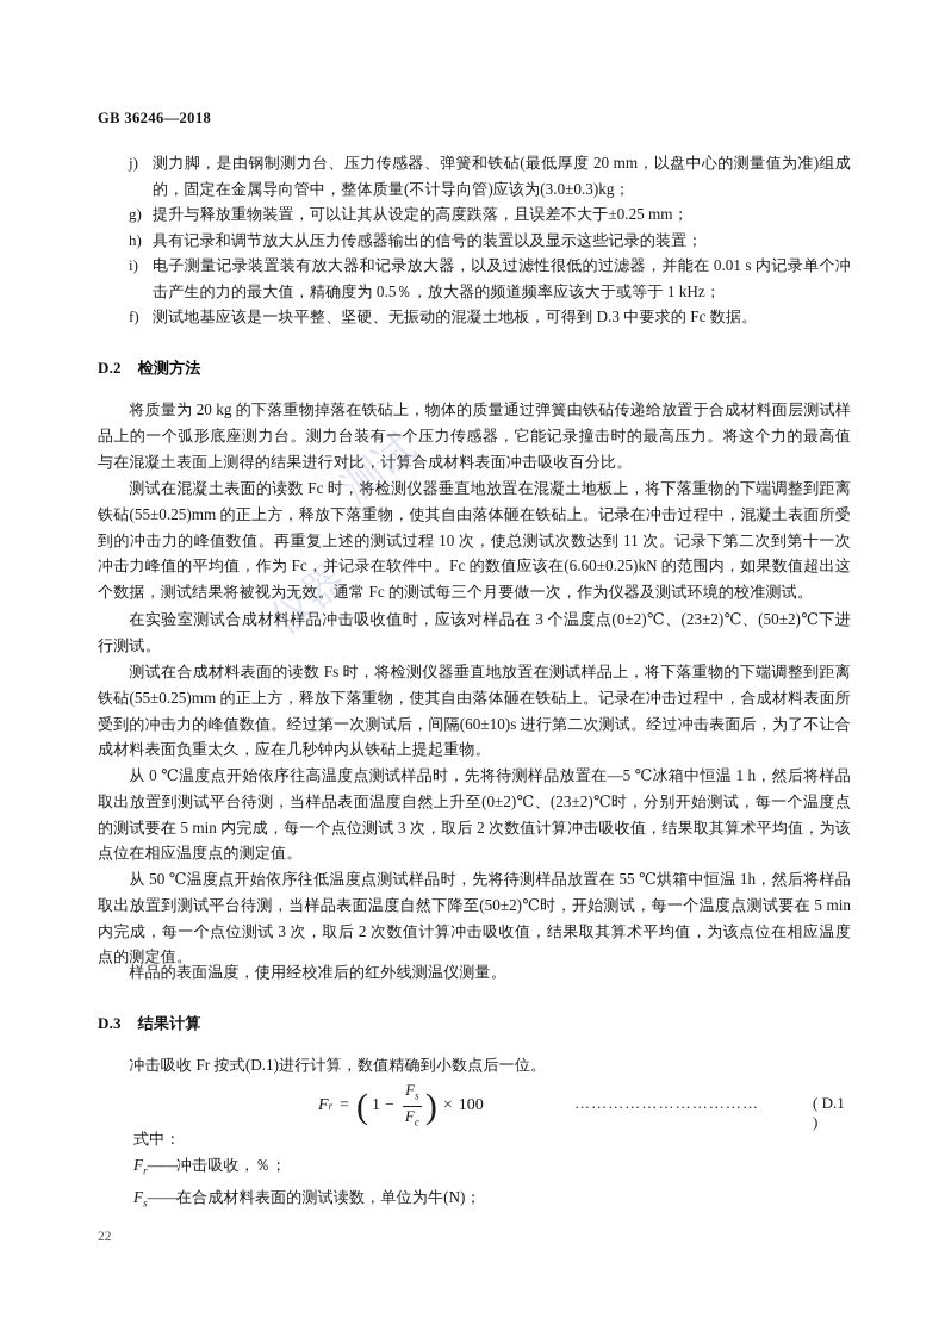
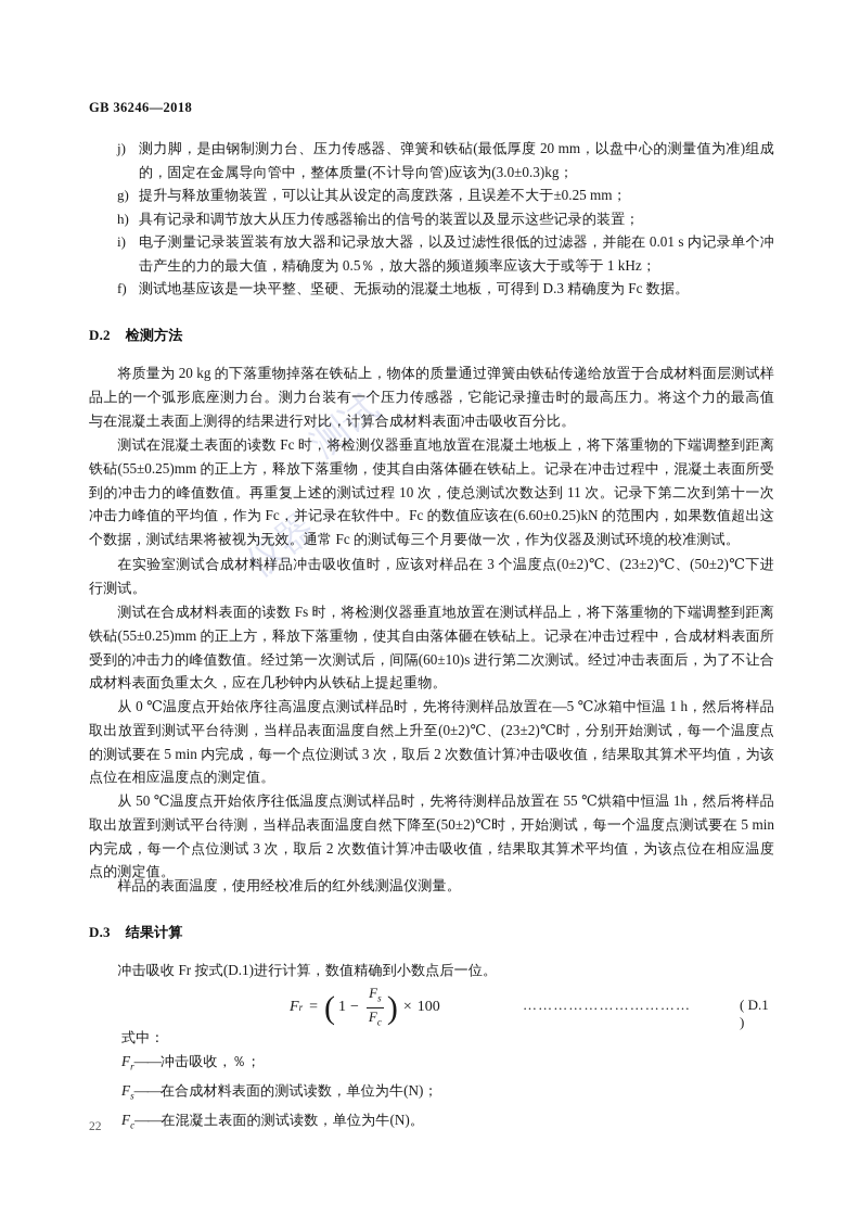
  GB 36246—2018
  j)
  测力脚，是由钢制测力台、压力传感器、弹簧和铁砧(最低厚度 20 mm，以盘中心的测量值为准)组成的，固定在金属导向管中，整体质量(不计导向管)应该为(3.0±0.3)kg；
  g)
  提升与释放重物装置，可以让其从设定的高度跌落，且误差不大于±0.25 mm；
  h)
  具有记录和调节放大从压力传感器输出的信号的装置以及显示这些记录的装置；
  i)
  电子测量记录装置装有放大器和记录放大器，以及过滤性很低的过滤器，并能在 0.01 s 内记录单个冲击产生的力的最大值，精确度为 0.5％，放大器的频道频率应该大于或等于 1 kHz；
  f)
- 测试地基应该是一块平整、坚硬、无振动的混凝土地板，可得到 D.3 中要求的 Fc 数据。
+ 测试地基应该是一块平整、坚硬、无振动的混凝土地板，可得到 D.3 精确度为 Fc 数据。
  D.2 检测方法
  将质量为 20 kg 的下落重物掉落在铁砧上，物体的质量通过弹簧由铁砧传递给放置于合成材料面层测试样品上的一个弧形底座测力台。测力台装有一个压力传感器，它能记录撞击时的最高压力。将这个力的最高值与在混凝土表面上测得的结果进行对比，计算合成材料表面冲击吸收百分比。
  测试在混凝土表面的读数 Fc 时，将检测仪器垂直地放置在混凝土地板上，将下落重物的下端调整到距离铁砧(55±0.25)mm 的正上方，释放下落重物，使其自由落体砸在铁砧上。记录在冲击过程中，混凝土表面所受到的冲击力的峰值数值。再重复上述的测试过程 10 次，使总测试次数达到 11 次。记录下第二次到第十一次冲击力峰值的平均值，作为 Fc，并记录在软件中。Fc 的数值应该在(6.60±0.25)kN 的范围内，如果数值超出这个数据，测试结果将被视为无效。通常 Fc 的测试每三个月要做一次，作为仪器及测试环境的校准测试。
  在实验室测试合成材料样品冲击吸收值时，应该对样品在 3 个温度点(0±2)℃、(23±2)℃、(50±2)℃下进行测试。
  测试在合成材料表面的读数 Fs 时，将检测仪器垂直地放置在测试样品上，将下落重物的下端调整到距离铁砧(55±0.25)mm 的正上方，释放下落重物，使其自由落体砸在铁砧上。记录在冲击过程中，合成材料表面所受到的冲击力的峰值数值。经过第一次测试后，间隔(60±10)s 进行第二次测试。经过冲击表面后，为了不让合成材料表面负重太久，应在几秒钟内从铁砧上提起重物。
  从 0 ℃温度点开始依序往高温度点测试样品时，先将待测样品放置在—5 ℃冰箱中恒温 1 h，然后将样品取出放置到测试平台待测，当样品表面温度自然上升至(0±2)℃、(23±2)℃时，分别开始测试，每一个温度点的测试要在 5 min 内完成，每一个点位测试 3 次，取后 2 次数值计算冲击吸收值，结果取其算术平均值，为该点位在相应温度点的测定值。
  从 50 ℃温度点开始依序往低温度点测试样品时，先将待测样品放置在 55 ℃烘箱中恒温 1h，然后将样品取出放置到测试平台待测，当样品表面温度自然下降至(50±2)℃时，开始测试，每一个温度点测试要在 5 min 内完成，每一个点位测试 3 次，取后 2 次数值计算冲击吸收值，结果取其算术平均值，为该点位在相应温度点的测定值。
  样品的表面温度，使用经校准后的红外线测温仪测量。
  D.3 结果计算
  冲击吸收 Fr 按式(D.1)进行计算，数值精确到小数点后一位。
  F
  r
  =
  (
  1
  −
  Fs
  Fc
  )
  ×
  100
  ……………………………
  ( D.1 )
  式中：
  Fr——冲击吸收，％；
  Fs——在合成材料表面的测试读数，单位为牛(N)；
+ Fc——在混凝土表面的测试读数，单位为牛(N)。
  22
